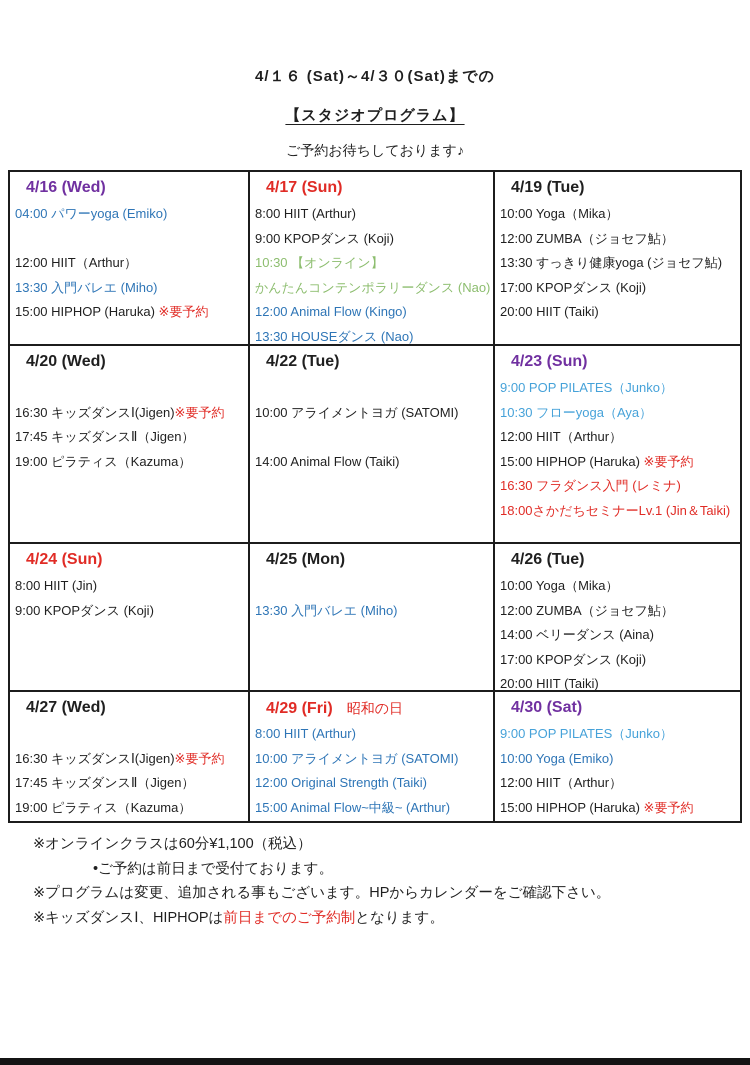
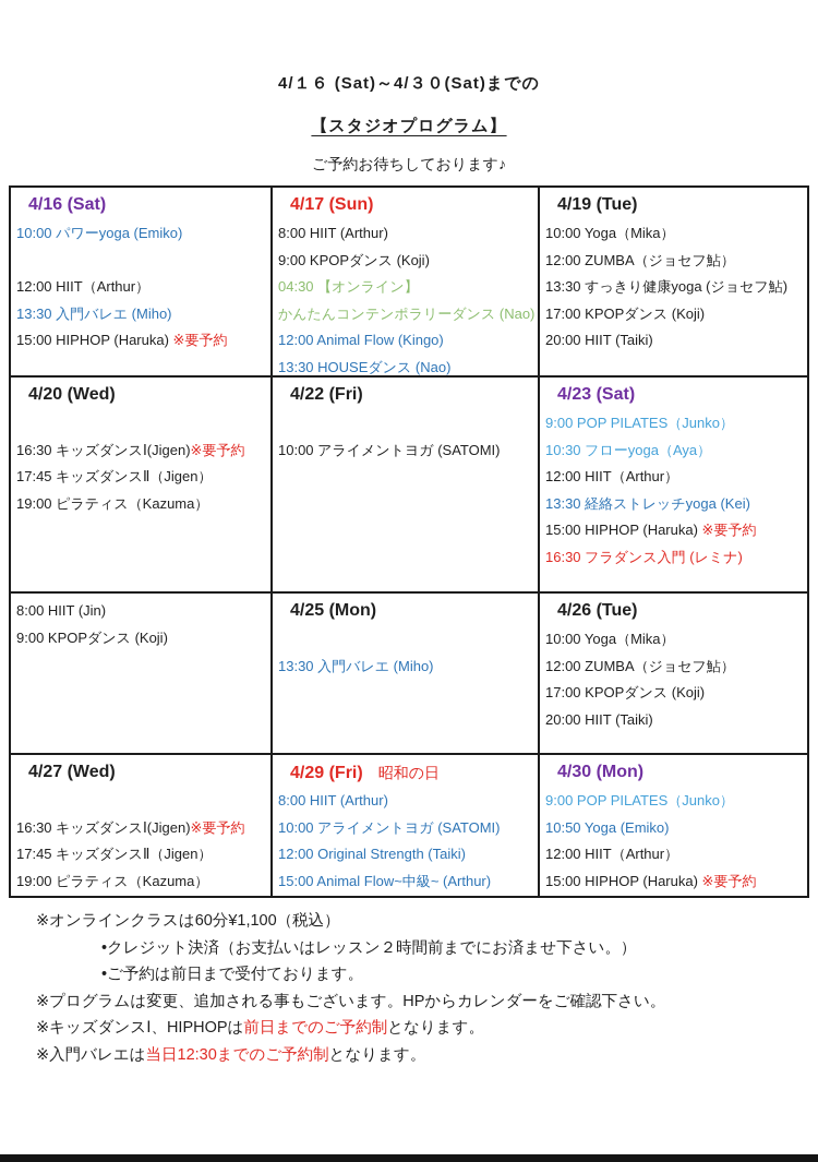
  4/１６ (Sat)～4/３０(Sat)までの
  【スタジオプログラム】
  ご予約お待ちしております♪
- 4/16 (Wed)
+ 4/16 (Sat)
- 04:00 パワーyoga (Emiko)
+ 10:00 パワーyoga (Emiko)
  12:00 HIIT（Arthur）
  13:30 入門バレエ (Miho)
  15:00 HIPHOP (Haruka) ※要予約
  4/17 (Sun)
  8:00 HIIT (Arthur)
  9:00 KPOPダンス (Koji)
- 10:30 【オンライン】
+ 04:30 【オンライン】
  かんたんコンテンポラリーダンス (Nao)
  12:00 Animal Flow (Kingo)
  13:30 HOUSEダンス (Nao)
  4/19 (Tue)
  10:00 Yoga（Mika）
  12:00 ZUMBA（ジョセフ鮎）
  13:30 すっきり健康yoga (ジョセフ鮎)
  17:00 KPOPダンス (Koji)
  20:00 HIIT (Taiki)
  4/20 (Wed)
  16:30 キッズダンスⅠ(Jigen)※要予約
  17:45 キッズダンスⅡ（Jigen）
  19:00 ピラティス（Kazuma）
- 4/22 (Tue)
+ 4/22 (Fri)
  10:00 アライメントヨガ (SATOMI)
- 14:00 Animal Flow (Taiki)
- 4/23 (Sun)
+ 4/23 (Sat)
  9:00 POP PILATES（Junko）
  10:30 フローyoga（Aya）
  12:00 HIIT（Arthur）
+ 13:30 経絡ストレッチyoga (Kei)
  15:00 HIPHOP (Haruka) ※要予約
  16:30 フラダンス入門 (レミナ)
- 18:00さかだちセミナーLv.1 (Jin＆Taiki)
- 4/24 (Sun)
  8:00 HIIT (Jin)
  9:00 KPOPダンス (Koji)
  4/25 (Mon)
  13:30 入門バレエ (Miho)
  4/26 (Tue)
  10:00 Yoga（Mika）
  12:00 ZUMBA（ジョセフ鮎）
- 14:00 ベリーダンス (Aina)
  17:00 KPOPダンス (Koji)
  20:00 HIIT (Taiki)
  4/27 (Wed)
  16:30 キッズダンスⅠ(Jigen)※要予約
  17:45 キッズダンスⅡ（Jigen）
  19:00 ピラティス（Kazuma）
  4/29 (Fri) 昭和の日
  8:00 HIIT (Arthur)
  10:00 アライメントヨガ (SATOMI)
  12:00 Original Strength (Taiki)
  15:00 Animal Flow~中級~ (Arthur)
- 4/30 (Sat)
+ 4/30 (Mon)
  9:00 POP PILATES（Junko）
- 10:00 Yoga (Emiko)
+ 10:50 Yoga (Emiko)
  12:00 HIIT（Arthur）
  15:00 HIPHOP (Haruka) ※要予約
  ※オンラインクラスは60分¥1,100（税込）
+ •クレジット決済（お支払いはレッスン２時間前までにお済ませ下さい。）
  •ご予約は前日まで受付ております。
  ※プログラムは変更、追加される事もございます。HPからカレンダーをご確認下さい。
  ※キッズダンスⅠ、HIPHOPは前日までのご予約制となります。
+ ※入門バレエは当日12:30までのご予約制となります。
